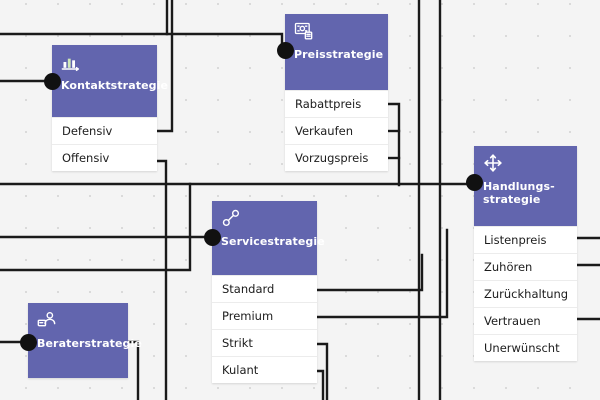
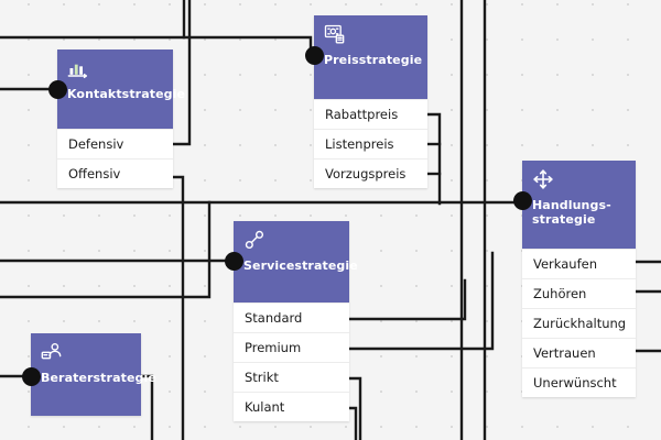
  Kontaktstrategie
  Defensiv
  Offensiv
  Preisstrategie
  Rabattpreis
- Verkaufen
+ Listenpreis
  Vorzugspreis
  Handlungs-
  strategie
- Listenpreis
+ Verkaufen
  Zuhören
  Zurückhaltung
  Vertrauen
  Unerwünscht
  Servicestrategie
  Standard
  Premium
  Strikt
  Kulant
  Beraterstrategie
